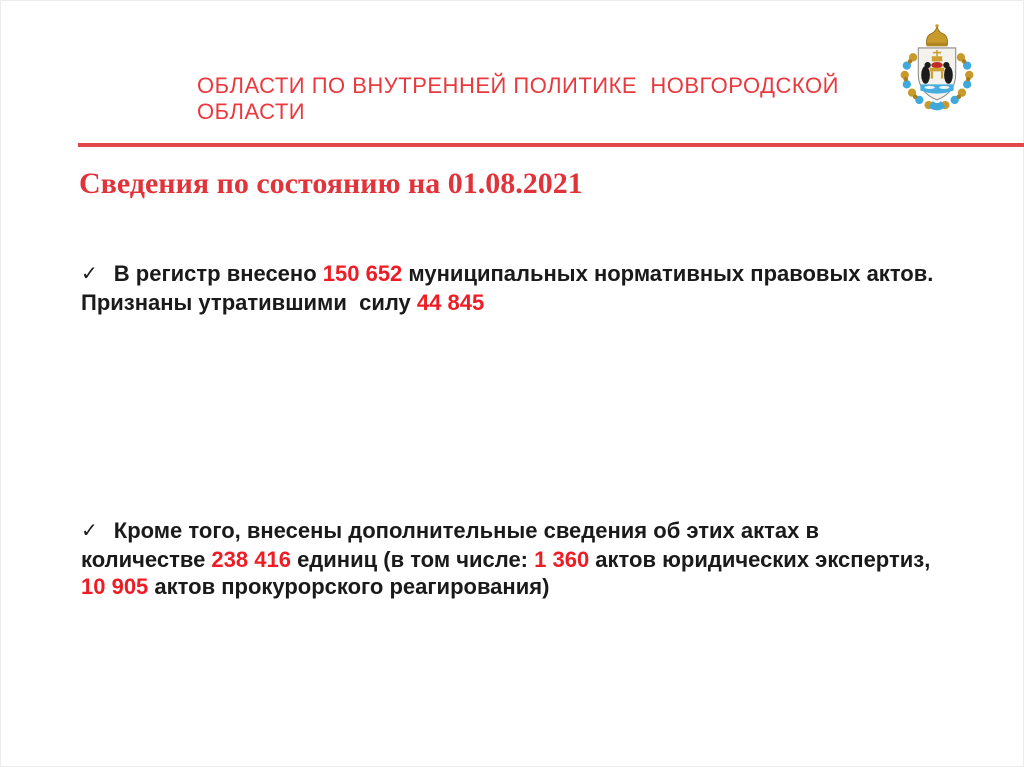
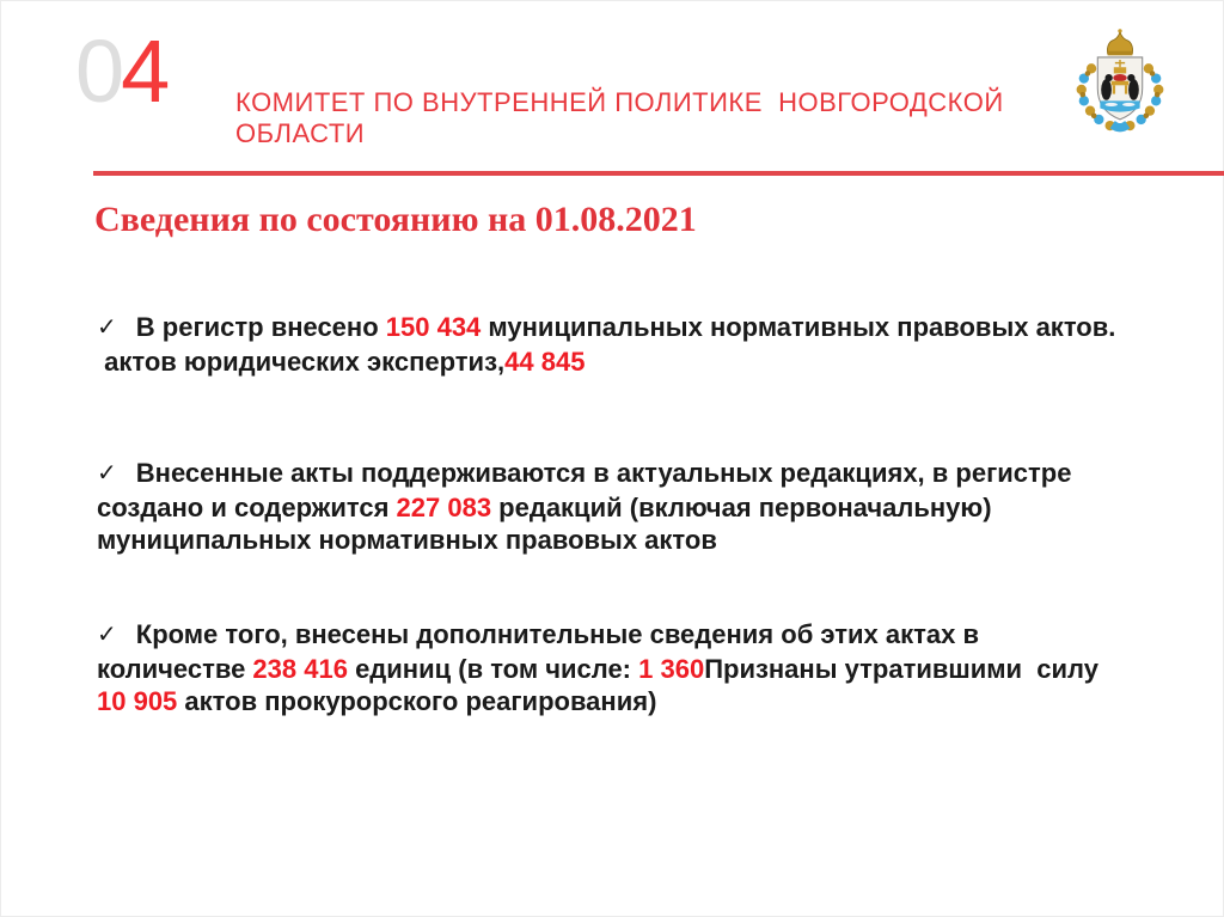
+ 04
- ОБЛАСТИ ПО ВНУТРЕННЕЙ ПОЛИТИКЕ НОВГОРОДСКОЙ ОБЛАСТИ
+ КОМИТЕТ ПО ВНУТРЕННЕЙ ПОЛИТИКЕ НОВГОРОДСКОЙ ОБЛАСТИ
  Сведения по состоянию на 01.08.2021
- ✓ В регистр внесено 150 652 муниципальных нормативных правовых актов.
+ ✓ В регистр внесено 150 434 муниципальных нормативных правовых актов.
- Признаны утратившими силу 44 845
+ актов юридических экспертиз,44 845
+ ✓ Внесенные акты поддерживаются в актуальных редакциях, в регистре
+ создано и содержится 227 083 редакций (включая первоначальную)
+ муниципальных нормативных правовых актов
  ✓ Кроме того, внесены дополнительные сведения об этих актах в
- количестве 238 416 единиц (в том числе: 1 360 актов юридических экспертиз,
+ количестве 238 416 единиц (в том числе: 1 360Признаны утратившими силу
  10 905 актов прокурорского реагирования)
